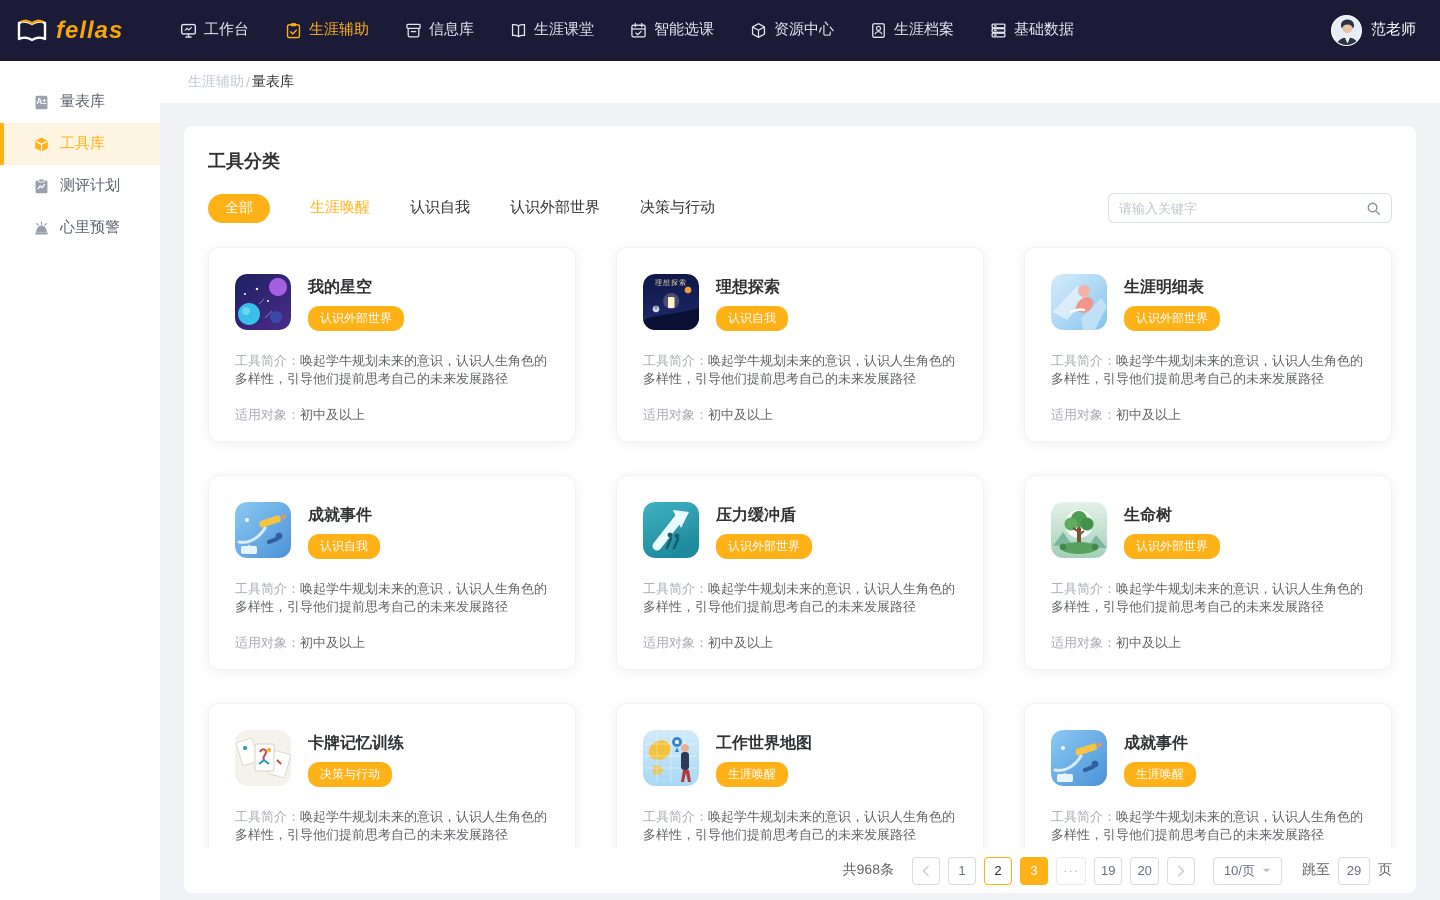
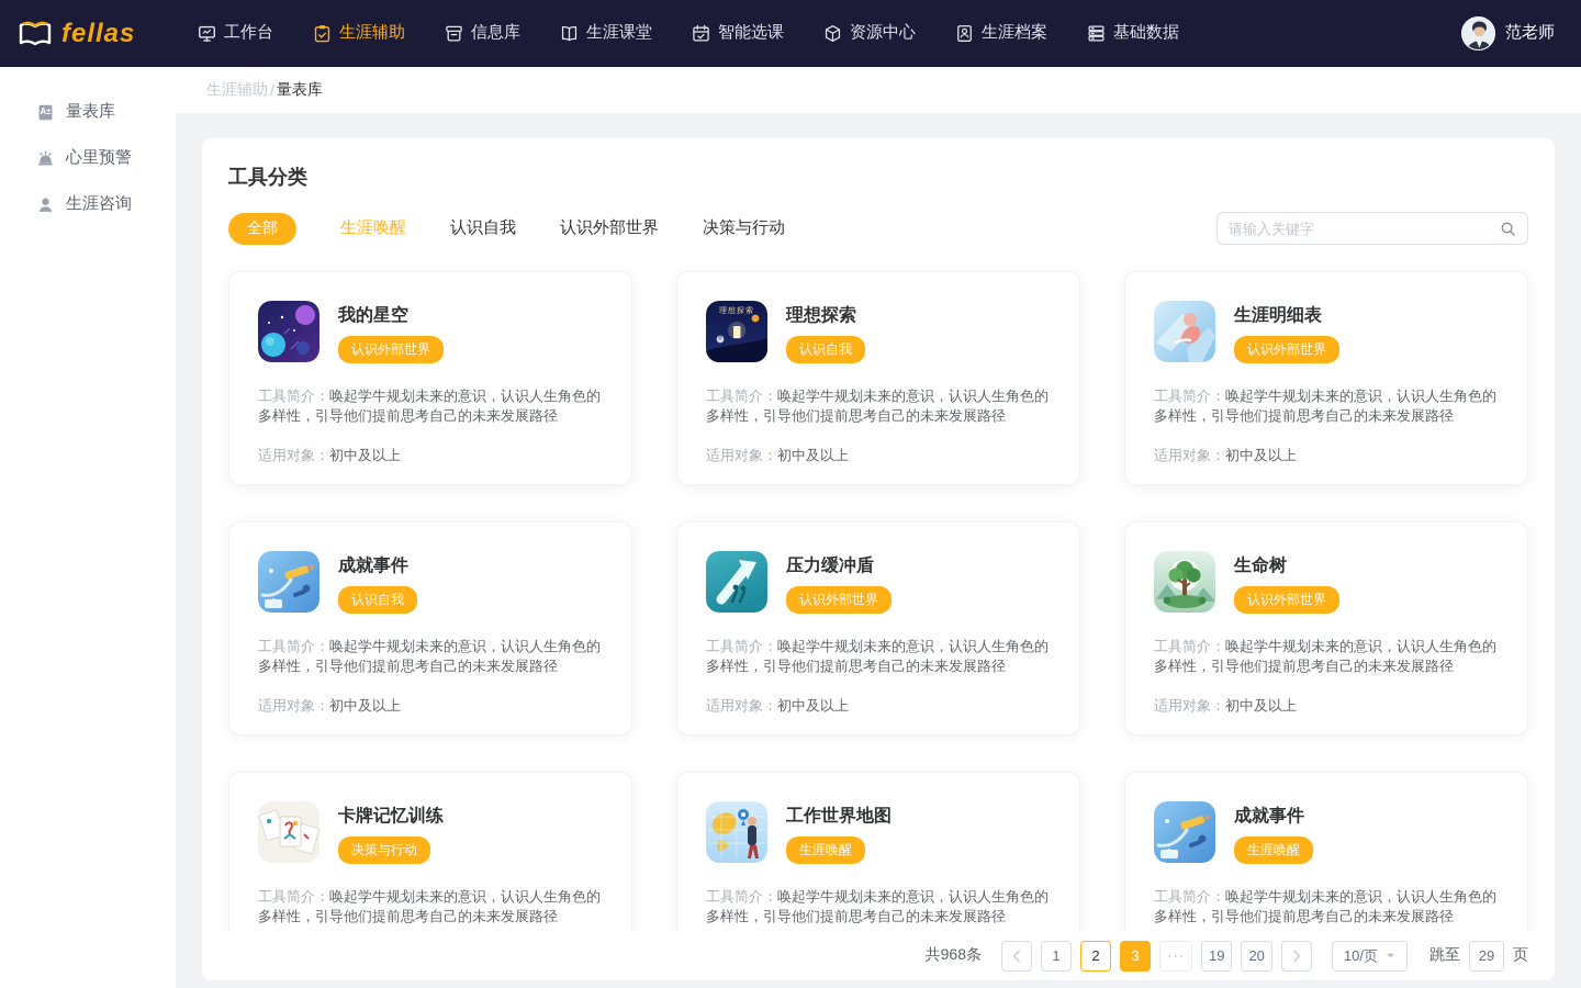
  fellas
  工作台
  生涯辅助
  信息库
  生涯课堂
  智能选课
  资源中心
  生涯档案
  基础数据
  范老师
  A±
  量表库
- 工具库
- 测评计划
  心里预警
+ 生涯咨询
  生涯辅助
  /
  量表库
  工具分类
  全部
  生涯唤醒
  认识自我
  认识外部世界
  决策与行动
  请输入关键字
  我的星空
  认识外部世界
  工具简介：唤起学牛规划未来的意识，认识人生角色的多样性，引导他们提前思考自己的未来发展路径
  适用对象：初中及以上
  理想探索
  认识自我
  工具简介：唤起学牛规划未来的意识，认识人生角色的多样性，引导他们提前思考自己的未来发展路径
  适用对象：初中及以上
  生涯明细表
  认识外部世界
  工具简介：唤起学牛规划未来的意识，认识人生角色的多样性，引导他们提前思考自己的未来发展路径
  适用对象：初中及以上
  成就事件
  认识自我
  工具简介：唤起学牛规划未来的意识，认识人生角色的多样性，引导他们提前思考自己的未来发展路径
  适用对象：初中及以上
  压力缓冲盾
  认识外部世界
  工具简介：唤起学牛规划未来的意识，认识人生角色的多样性，引导他们提前思考自己的未来发展路径
  适用对象：初中及以上
  生命树
  认识外部世界
  工具简介：唤起学牛规划未来的意识，认识人生角色的多样性，引导他们提前思考自己的未来发展路径
  适用对象：初中及以上
  卡牌记忆训练
  决策与行动
  工具简介：唤起学牛规划未来的意识，认识人生角色的多样性，引导他们提前思考自己的未来发展路径
  工作世界地图
  生涯唤醒
  工具简介：唤起学牛规划未来的意识，认识人生角色的多样性，引导他们提前思考自己的未来发展路径
  成就事件
  生涯唤醒
  工具简介：唤起学牛规划未来的意识，认识人生角色的多样性，引导他们提前思考自己的未来发展路径
  共968条
  1
  2
  3
  ···
  19
  20
  10/页
  跳至
  29
  页
